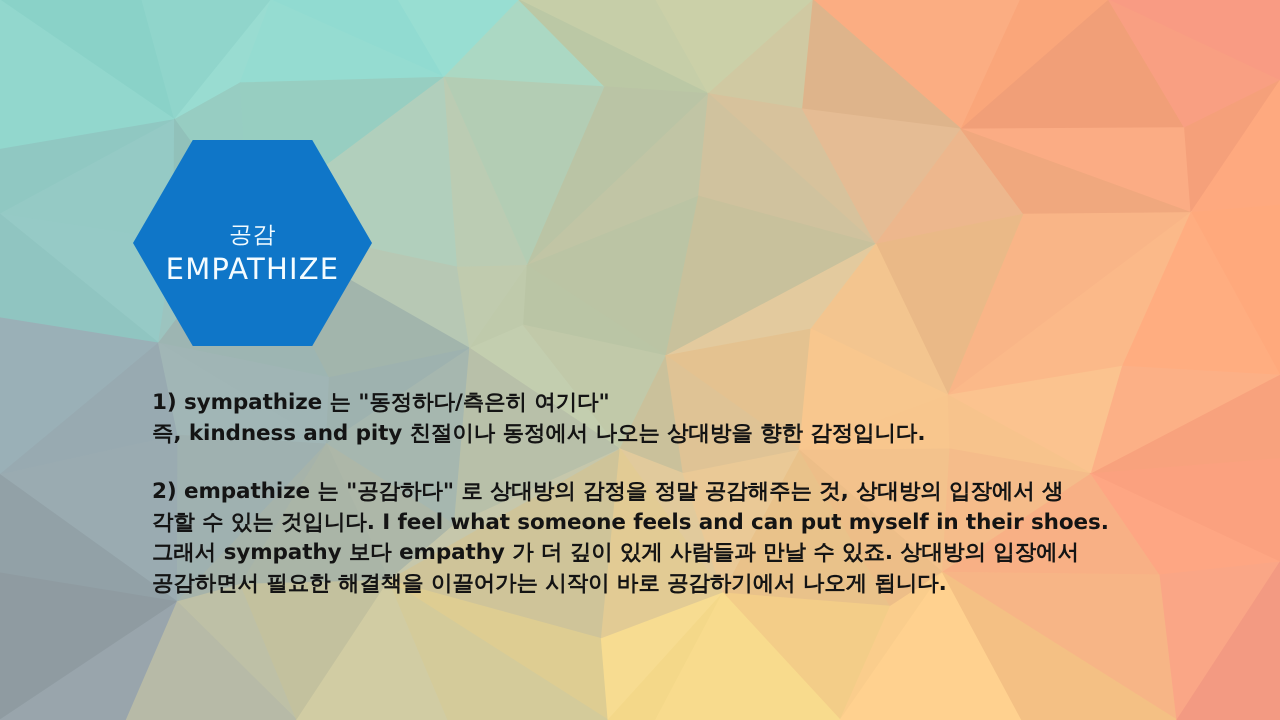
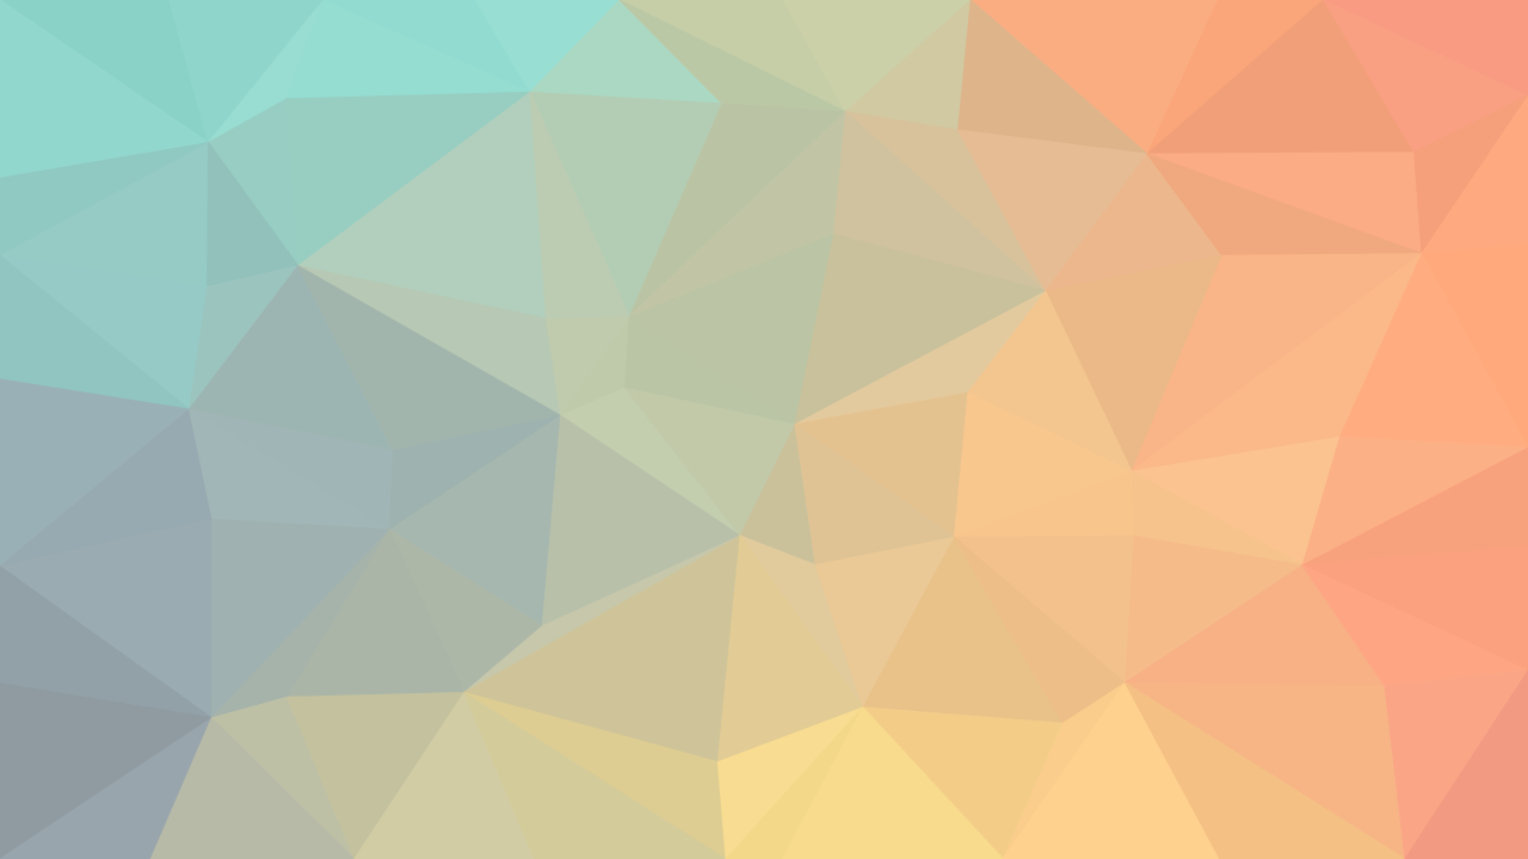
- 공감
- EMPATHIZE
- 1) sympathize 는 "동정하다/측은히 여기다"
- 즉, kindness and pity 친절이나 동정에서 나오는 상대방을 향한 감정입니다.
- 2) empathize 는 "공감하다" 로 상대방의 감정을 정말 공감해주는 것, 상대방의 입장에서 생
- 각할 수 있는 것입니다. I feel what someone feels and can put myself in their shoes.
- 그래서 sympathy 보다 empathy 가 더 깊이 있게 사람들과 만날 수 있죠. 상대방의 입장에서
- 공감하면서 필요한 해결책을 이끌어가는 시작이 바로 공감하기에서 나오게 됩니다.
